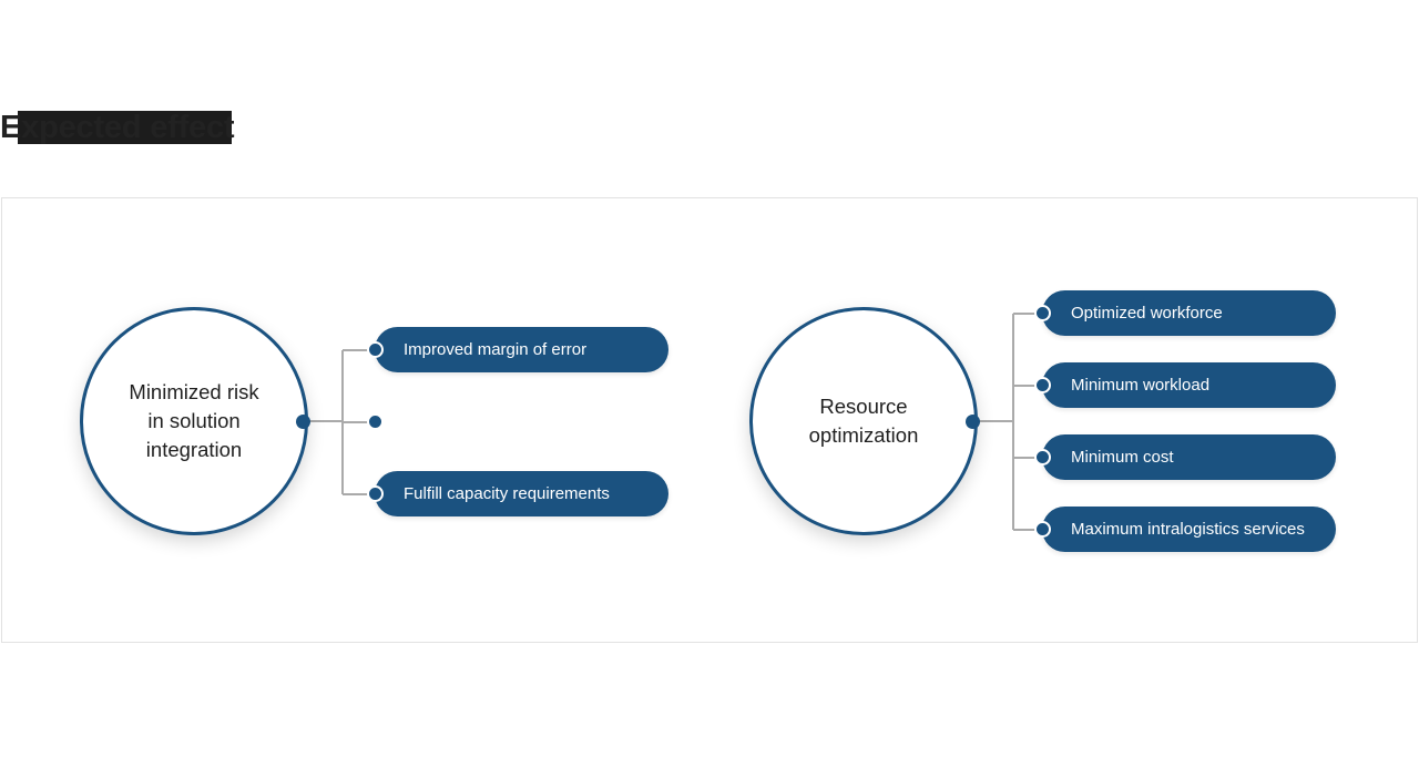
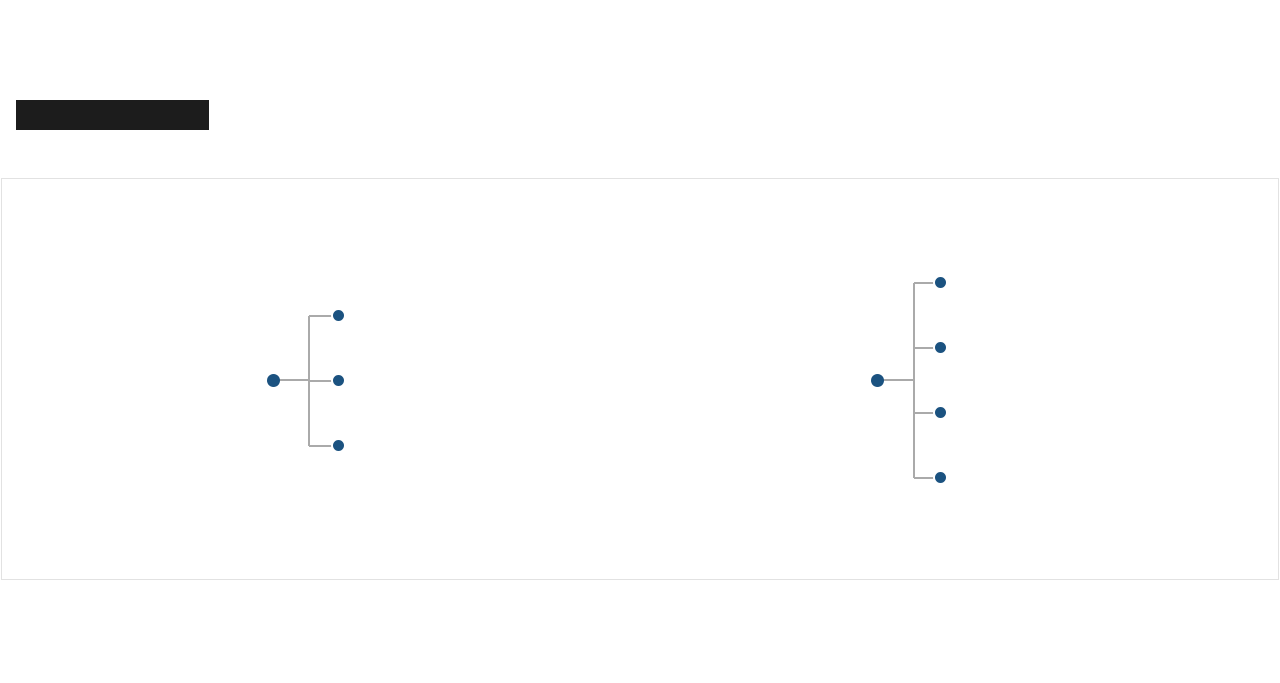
- Expected effect
- Minimized risk
- in solution
- integration
- Improved margin of error
- Fulfill capacity requirements
- Resource
- optimization
- Optimized workforce
- Minimum workload
- Minimum cost
- Maximum intralogistics services
